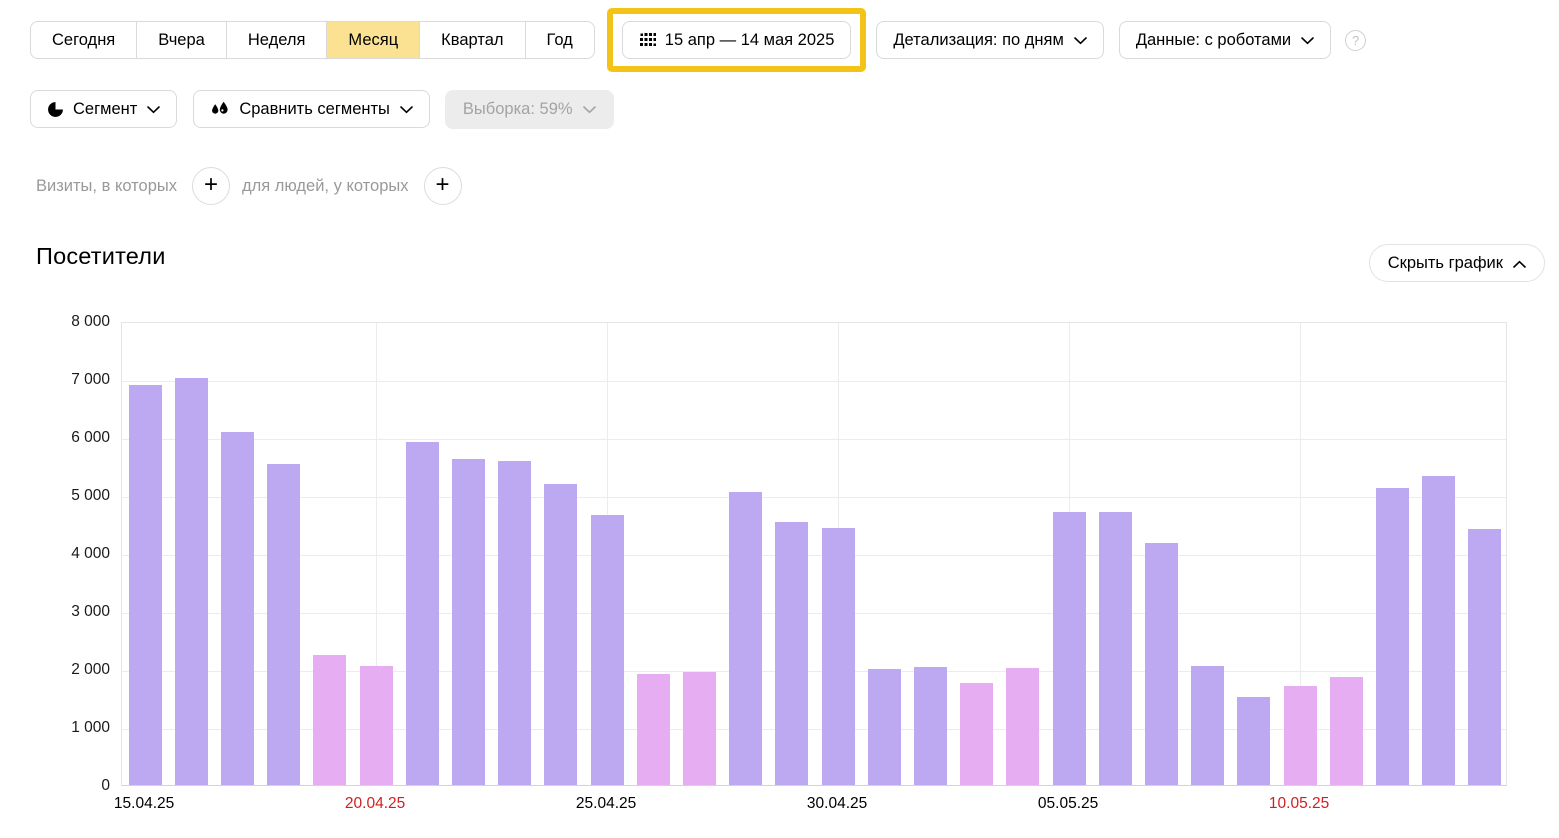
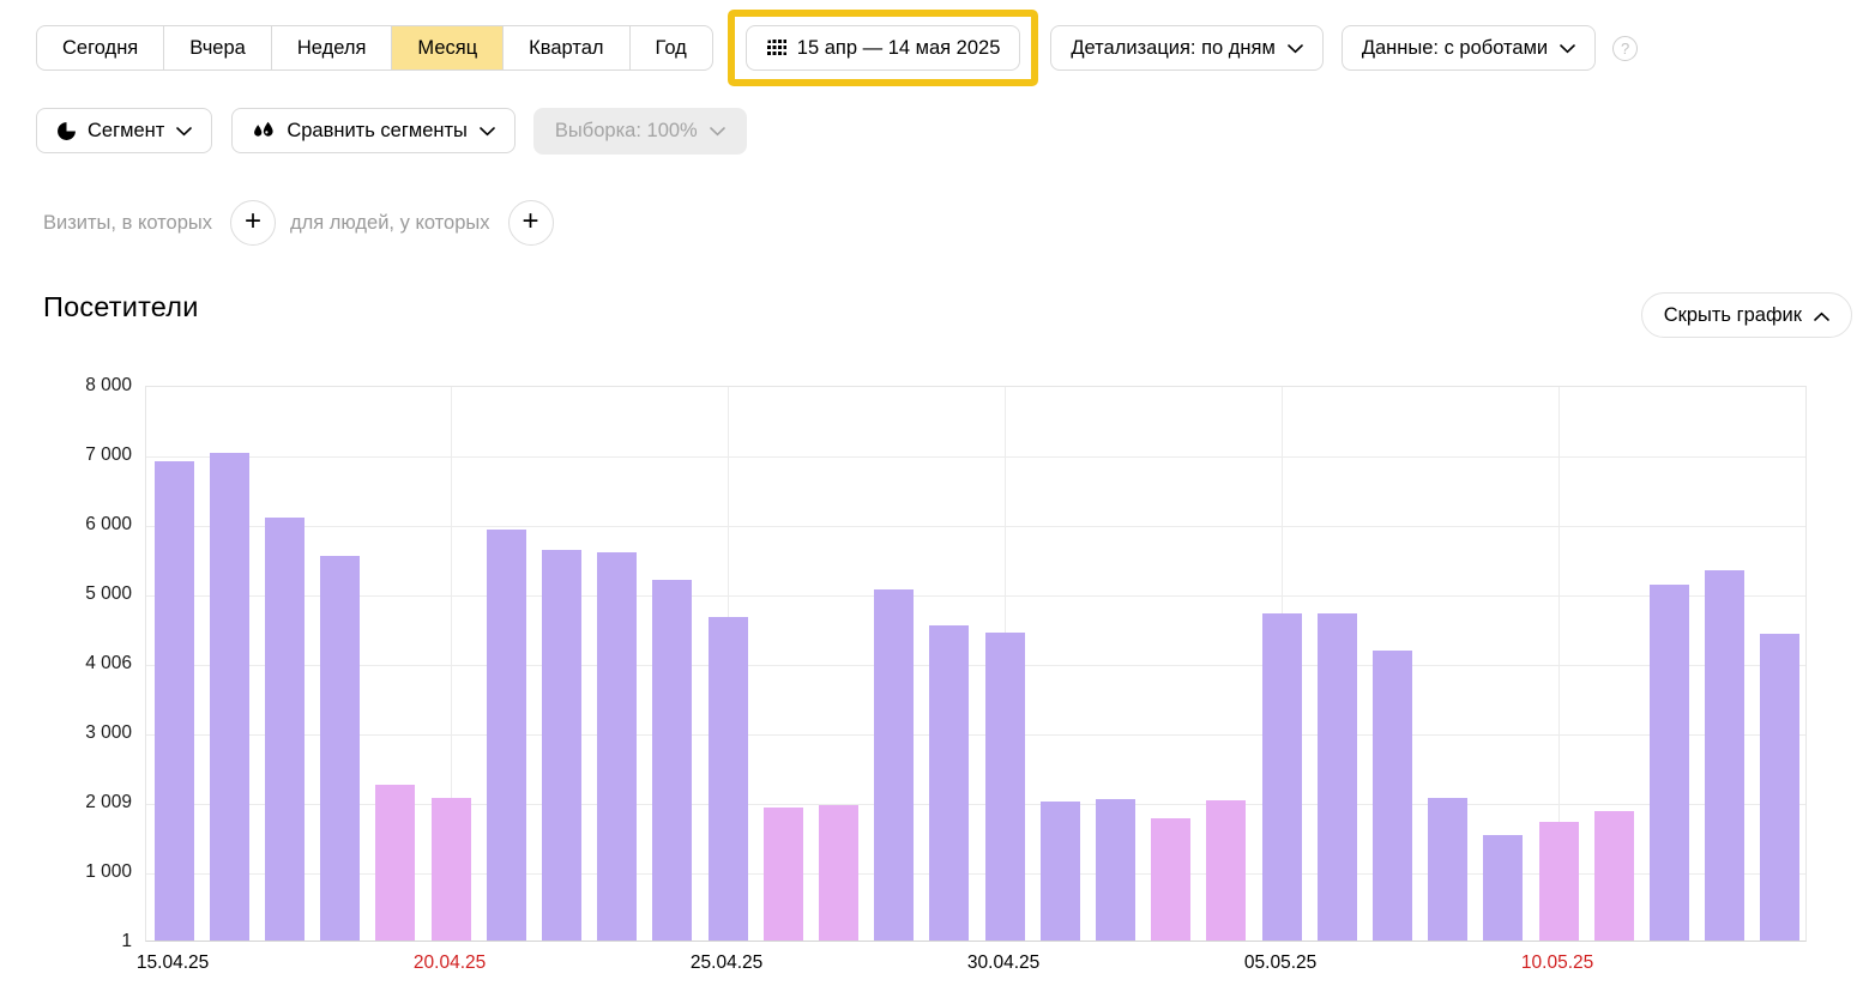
  Сегодня
  Вчера
  Неделя
  Месяц
  Квартал
  Год
  15 апр — 14 мая 2025
  Детализация: по дням
  Данные: с роботами
  ?
  Сегмент
  Сравнить сегменты
- Выборка: 59%
+ Выборка: 100%
  Визиты, в которых
  +
  для людей, у которых
  +
  Посетители
  Скрыть график
- 0
+ 1
  1 000
- 2 000
+ 2 009
  3 000
- 4 000
+ 4 006
  5 000
  6 000
  7 000
  8 000
  15.04.25
  20.04.25
  25.04.25
  30.04.25
  05.05.25
  10.05.25
